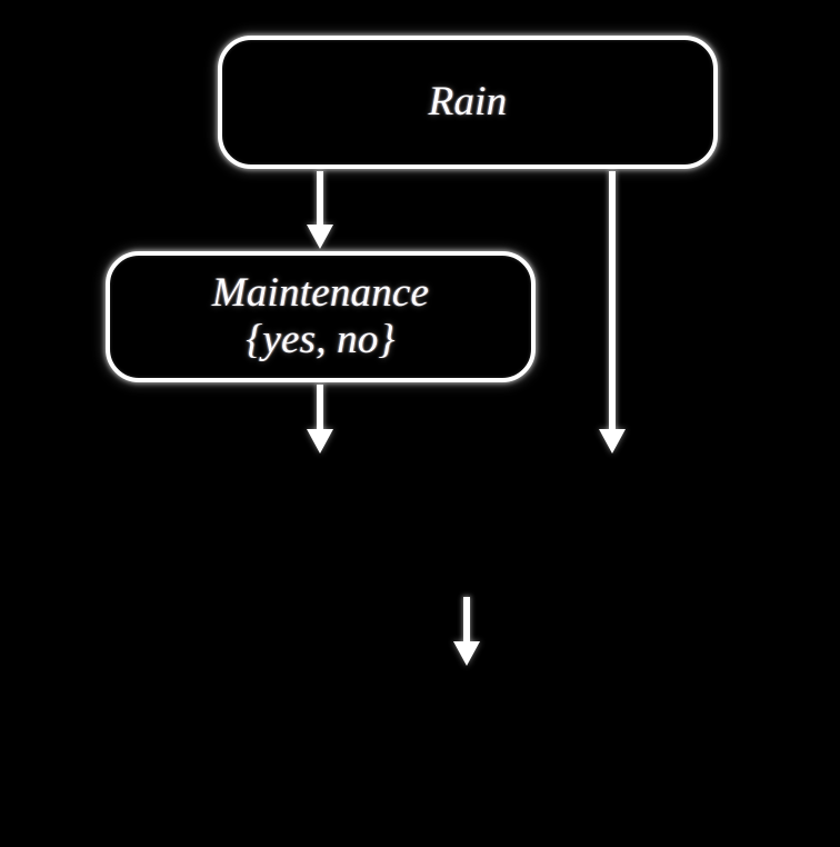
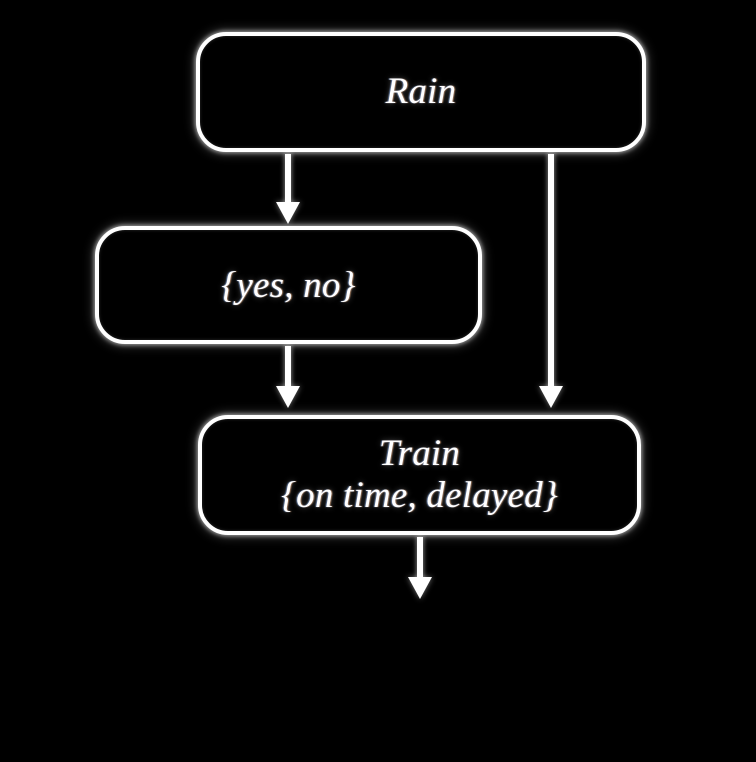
  Rain
- Maintenance
  {yes, no}
+ Train
+ {on time, delayed}
